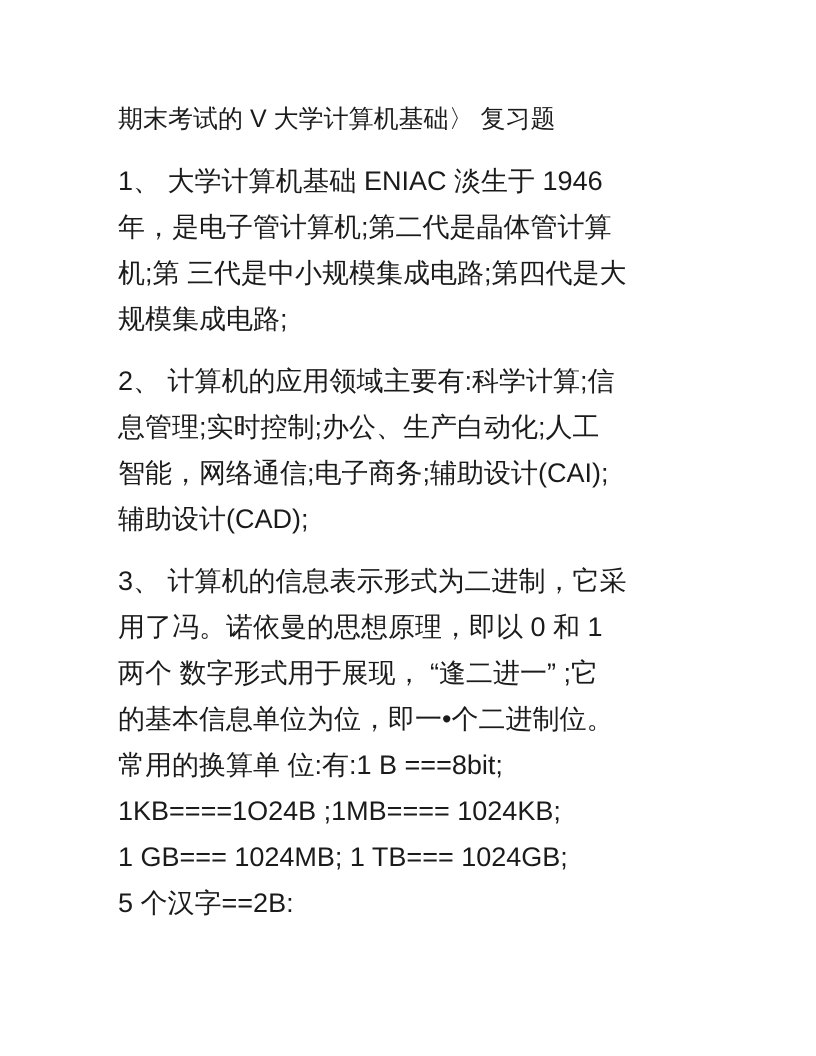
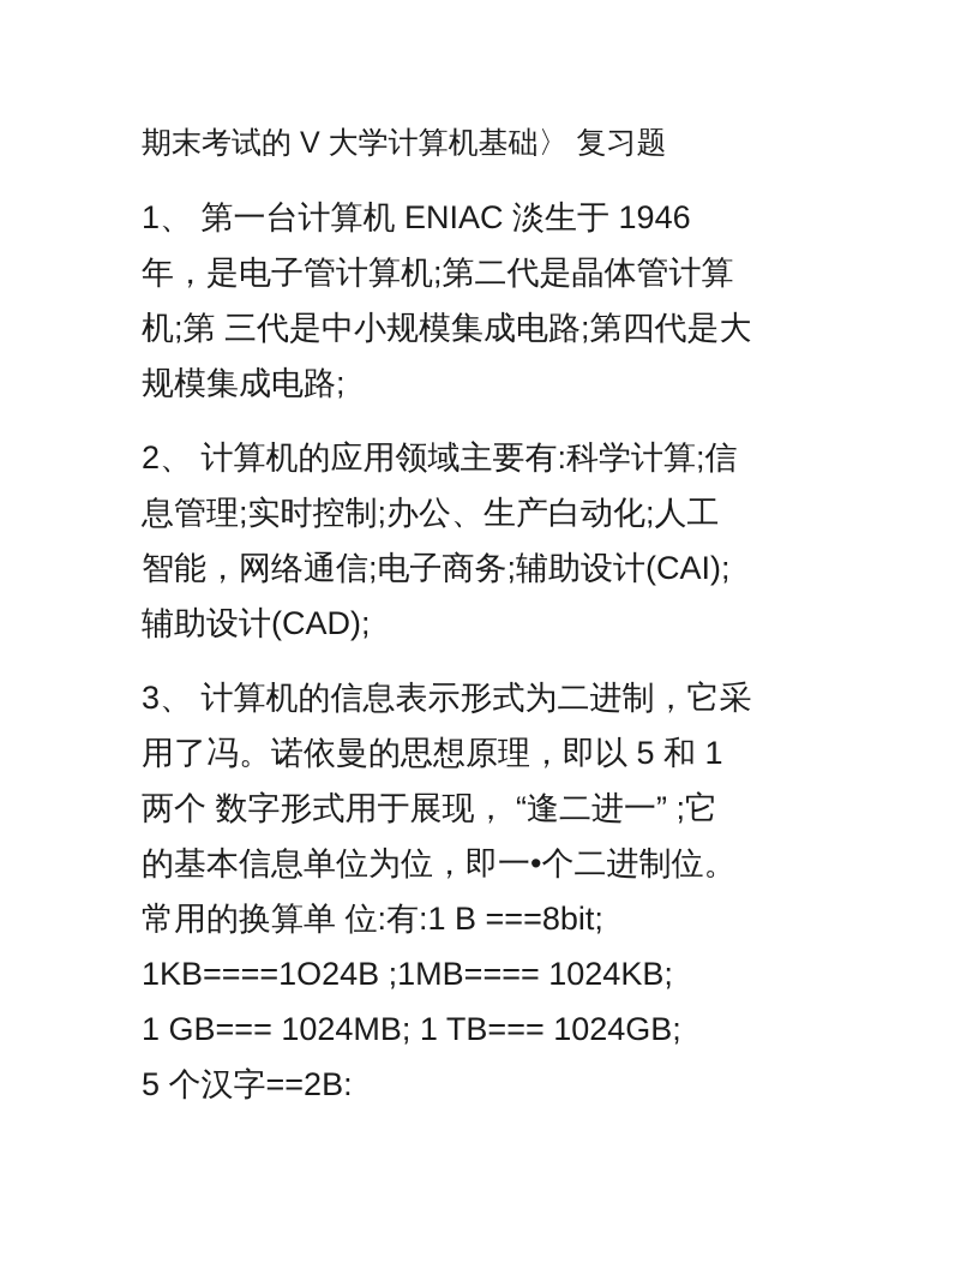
  期末考试的 V 大学计算机基础〉 复习题
- 1、 大学计算机基础 ENIAC 淡生于 1946
+ 1、 第一台计算机 ENIAC 淡生于 1946
  年，是电子管计算机;第二代是晶体管计算
  机;第 三代是中小规模集成电路;第四代是大
  规模集成电路;
  2、 计算机的应用领域主要有:科学计算;信
  息管理;实时控制;办公、生产白动化;人工
  智能，网络通信;电子商务;辅助设计(CAI);
  辅助设计(CAD);
  3、 计算机的信息表示形式为二进制，它采
- 用了冯。诺依曼的思想原理，即以 0 和 1
+ 用了冯。诺依曼的思想原理，即以 5 和 1
  两个 数字形式用于展现， “逢二进一” ;它
  的基本信息单位为位，即一•个二进制位。
  常用的换算单 位:有:1 B ===8bit;
  1KB====1O24B ;1MB==== 1024KB;
  1 GB=== 1024MB; 1 TB=== 1024GB;
  5 个汉字==2B:
